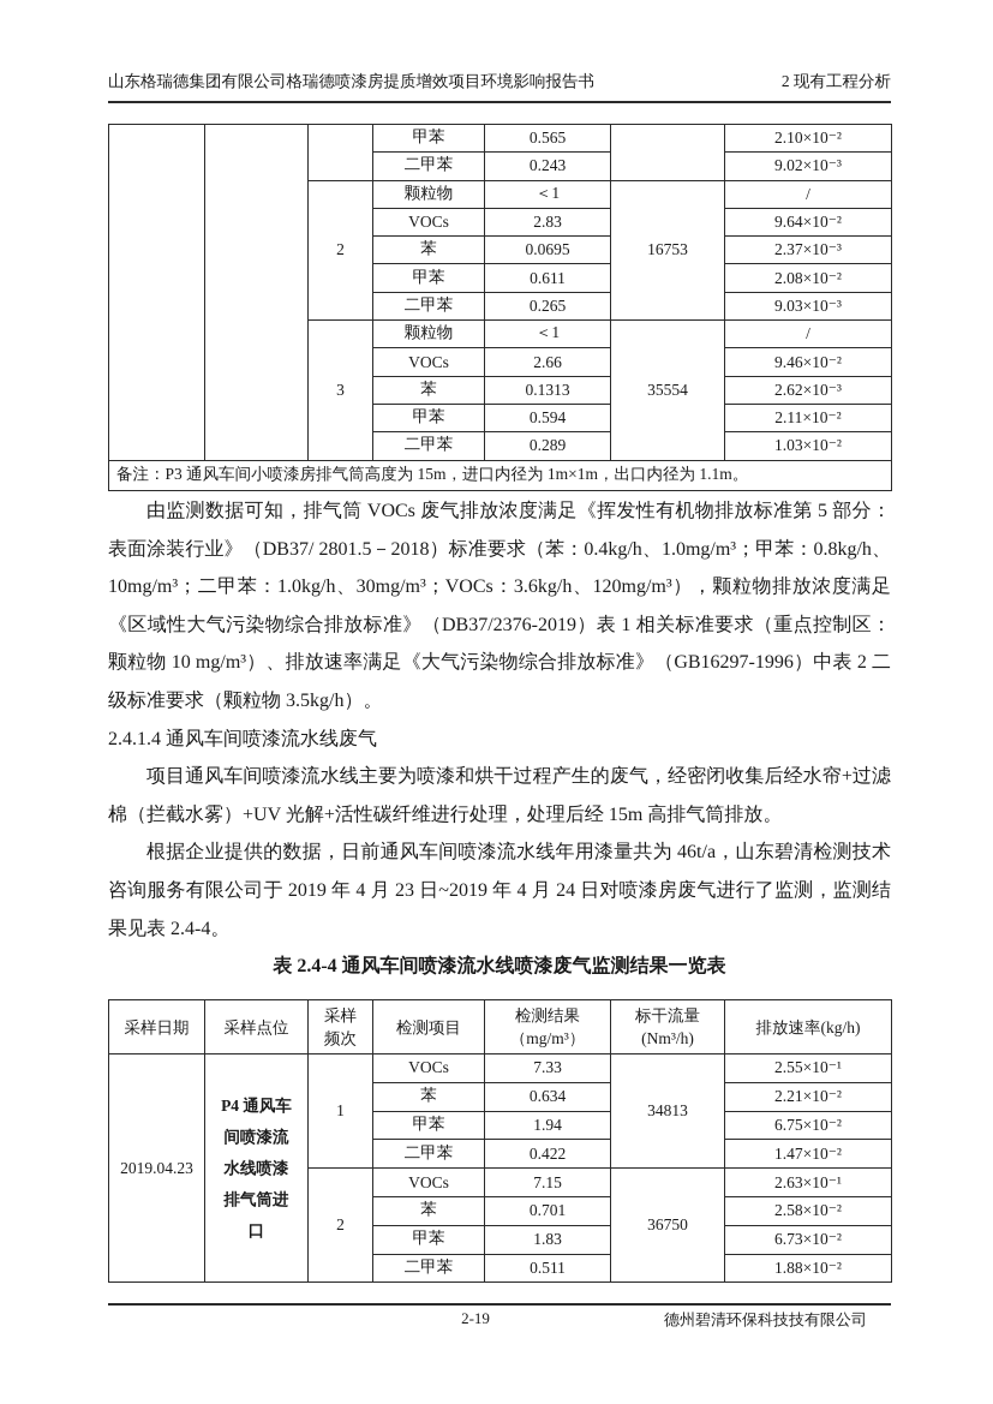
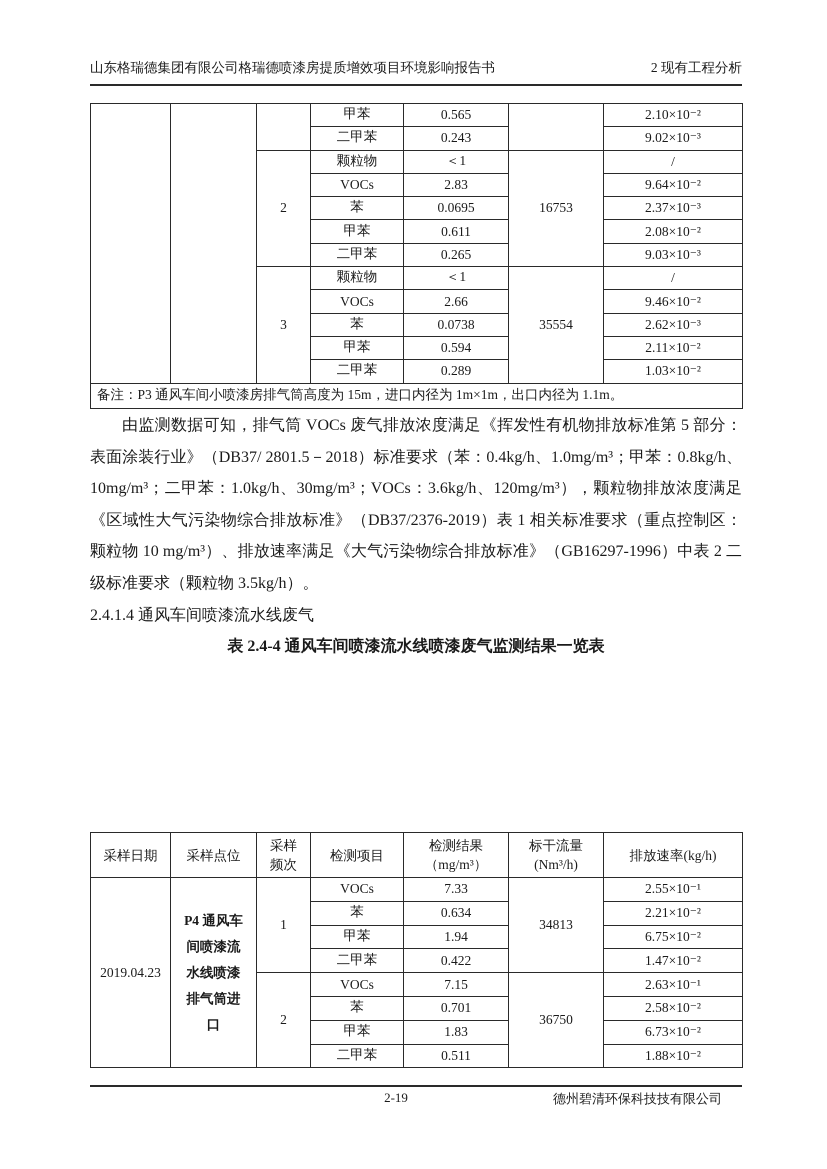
  山东格瑞德集团有限公司格瑞德喷漆房提质增效项目环境影响报告书
  2 现有工程分析
  			甲苯	0.565		2.10×10⁻²
  二甲苯	0.243	9.02×10⁻³
  2	颗粒物	＜1	16753	/
  VOCs	2.83	9.64×10⁻²
  苯	0.0695	2.37×10⁻³
  甲苯	0.611	2.08×10⁻²
  二甲苯	0.265	9.03×10⁻³
  3	颗粒物	＜1	35554	/
  VOCs	2.66	9.46×10⁻²
- 苯	0.1313	2.62×10⁻³
+ 苯	0.0738	2.62×10⁻³
  甲苯	0.594	2.11×10⁻²
  二甲苯	0.289	1.03×10⁻²
  备注：P3 通风车间小喷漆房排气筒高度为 15m，进口内径为 1m×1m，出口内径为 1.1m。
  由监测数据可知，排气筒 VOCs 废气排放浓度满足《挥发性有机物排放标准第 5 部分：表面涂装行业》（DB37/ 2801.5－2018）标准要求（苯：0.4kg/h、1.0mg/m³；甲苯：0.8kg/h、10mg/m³；二甲苯：1.0kg/h、30mg/m³；VOCs：3.6kg/h、120mg/m³），颗粒物排放浓度满足《区域性大气污染物综合排放标准》（DB37/2376-2019）表 1 相关标准要求（重点控制区：颗粒物 10 mg/m³）、排放速率满足《大气污染物综合排放标准》（GB16297-1996）中表 2 二级标准要求（颗粒物 3.5kg/h）。
  2.4.1.4 通风车间喷漆流水线废气
- 项目通风车间喷漆流水线主要为喷漆和烘干过程产生的废气，经密闭收集后经水帘+过滤棉（拦截水雾）+UV 光解+活性碳纤维进行处理，处理后经 15m 高排气筒排放。
- 根据企业提供的数据，日前通风车间喷漆流水线年用漆量共为 46t/a，山东碧清检测技术咨询服务有限公司于 2019 年 4 月 23 日~2019 年 4 月 24 日对喷漆房废气进行了监测，监测结果见表 2.4-4。
  表 2.4-4 通风车间喷漆流水线喷漆废气监测结果一览表
  采样日期	采样点位	采样 频次	检测项目	检测结果 （mg/m³）	标干流量 (Nm³/h)	排放速率(kg/h)
  2019.04.23	P4 通风车间喷漆流水线喷漆排气筒进口	1	VOCs	7.33	34813	2.55×10⁻¹
  苯	0.634	2.21×10⁻²
  甲苯	1.94	6.75×10⁻²
  二甲苯	0.422	1.47×10⁻²
  2	VOCs	7.15	36750	2.63×10⁻¹
  苯	0.701	2.58×10⁻²
  甲苯	1.83	6.73×10⁻²
  二甲苯	0.511	1.88×10⁻²
  2-19
  德州碧清环保科技技有限公司
